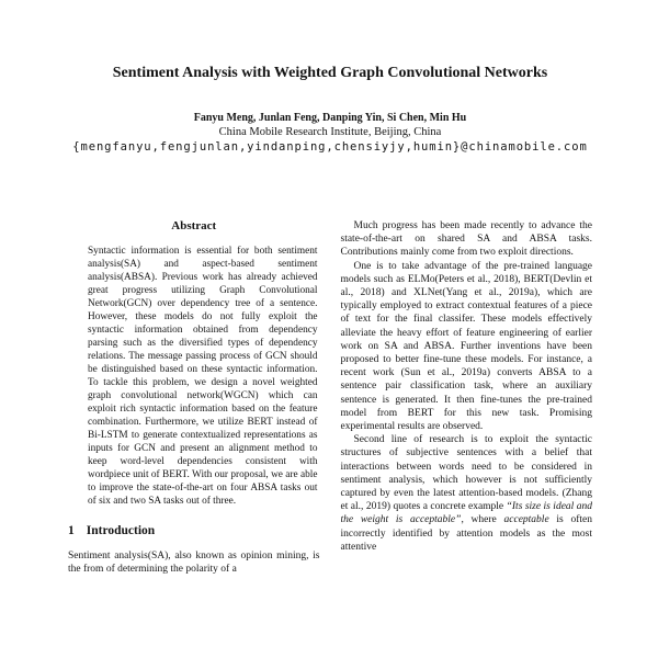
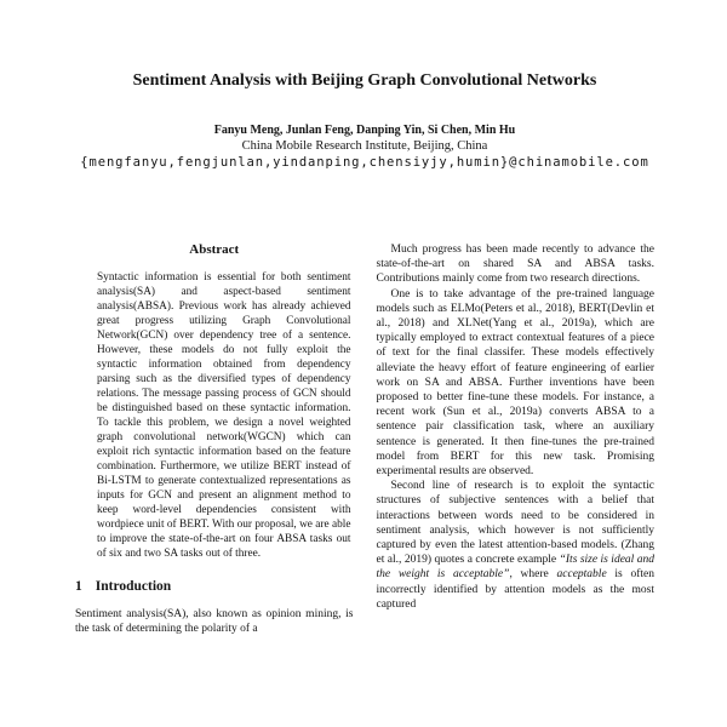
- Sentiment Analysis with Weighted Graph Convolutional Networks
+ Sentiment Analysis with Beijing Graph Convolutional Networks
  Fanyu Meng, Junlan Feng, Danping Yin, Si Chen, Min Hu
  China Mobile Research Institute, Beijing, China
  {mengfanyu,fengjunlan,yindanping,chensiyjy,humin}@chinamobile.com
  Abstract
  Syntactic information is essential for both sentiment analysis(SA) and aspect-based sentiment analysis(ABSA). Previous work has already achieved great progress utilizing Graph Convolutional Network(GCN) over dependency tree of a sentence. However, these models do not fully exploit the syntactic information obtained from dependency parsing such as the diversified types of dependency relations. The message passing process of GCN should be distinguished based on these syntactic information. To tackle this problem, we design a novel weighted graph convolutional network(WGCN) which can exploit rich syntactic information based on the feature combination. Furthermore, we utilize BERT instead of Bi-LSTM to generate contextualized representations as inputs for GCN and present an alignment method to keep word-level dependencies consistent with wordpiece unit of BERT. With our proposal, we are able to improve the state-of-the-art on four ABSA tasks out of six and two SA tasks out of three.
  1 Introduction
- Sentiment analysis(SA), also known as opinion mining, is the from of determining the polarity of a
+ Sentiment analysis(SA), also known as opinion mining, is the task of determining the polarity of a
- Much progress has been made recently to advance the state-of-the-art on shared SA and ABSA tasks. Contributions mainly come from two exploit directions.
+ Much progress has been made recently to advance the state-of-the-art on shared SA and ABSA tasks. Contributions mainly come from two research directions.
  One is to take advantage of the pre-trained language models such as ELMo(Peters et al., 2018), BERT(Devlin et al., 2018) and XLNet(Yang et al., 2019a), which are typically employed to extract contextual features of a piece of text for the final classifer. These models effectively alleviate the heavy effort of feature engineering of earlier work on SA and ABSA. Further inventions have been proposed to better fine-tune these models. For instance, a recent work (Sun et al., 2019a) converts ABSA to a sentence pair classification task, where an auxiliary sentence is generated. It then fine-tunes the pre-trained model from BERT for this new task. Promising experimental results are observed.
- Second line of research is to exploit the syntactic structures of subjective sentences with a belief that interactions between words need to be considered in sentiment analysis, which however is not sufficiently captured by even the latest attention-based models. (Zhang et al., 2019) quotes a concrete example “Its size is ideal and the weight is acceptable”, where acceptable is often incorrectly identified by attention models as the most attentive
+ Second line of research is to exploit the syntactic structures of subjective sentences with a belief that interactions between words need to be considered in sentiment analysis, which however is not sufficiently captured by even the latest attention-based models. (Zhang et al., 2019) quotes a concrete example “Its size is ideal and the weight is acceptable”, where acceptable is often incorrectly identified by attention models as the most captured
